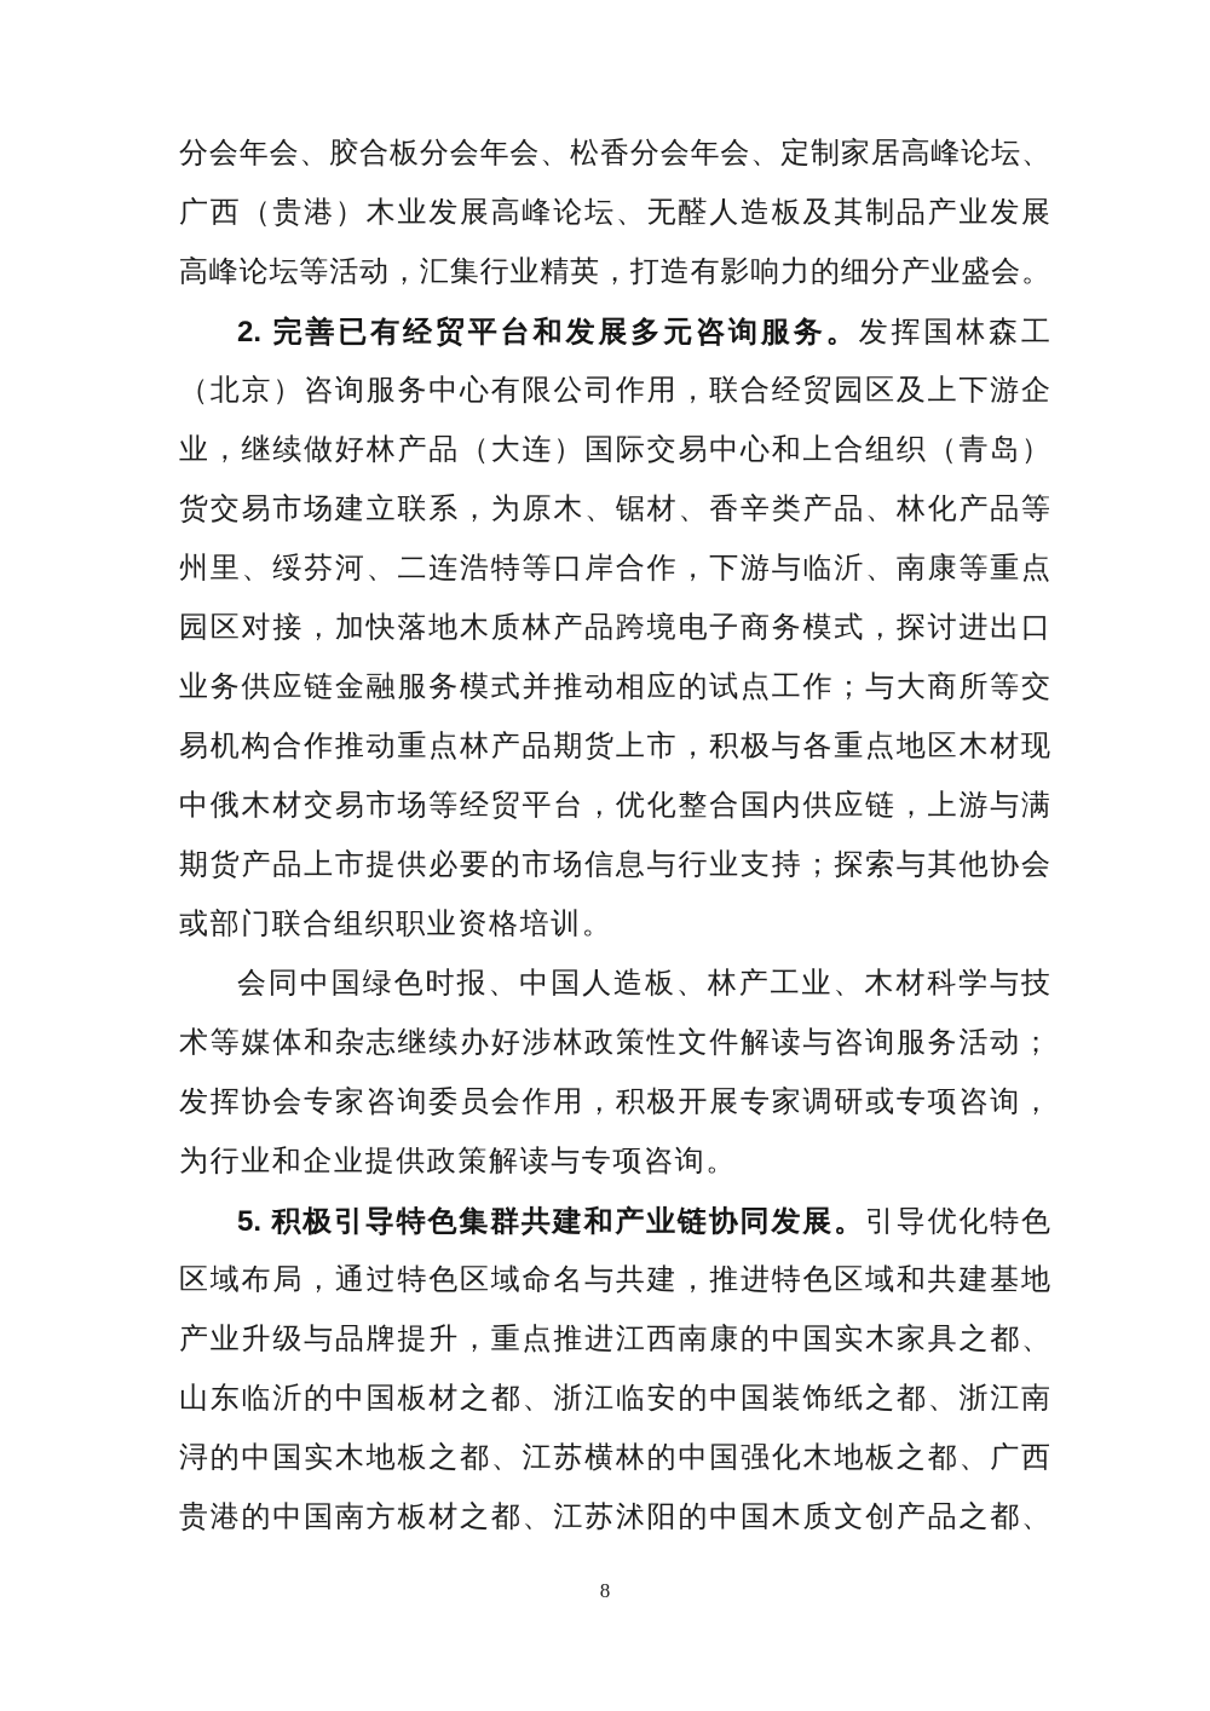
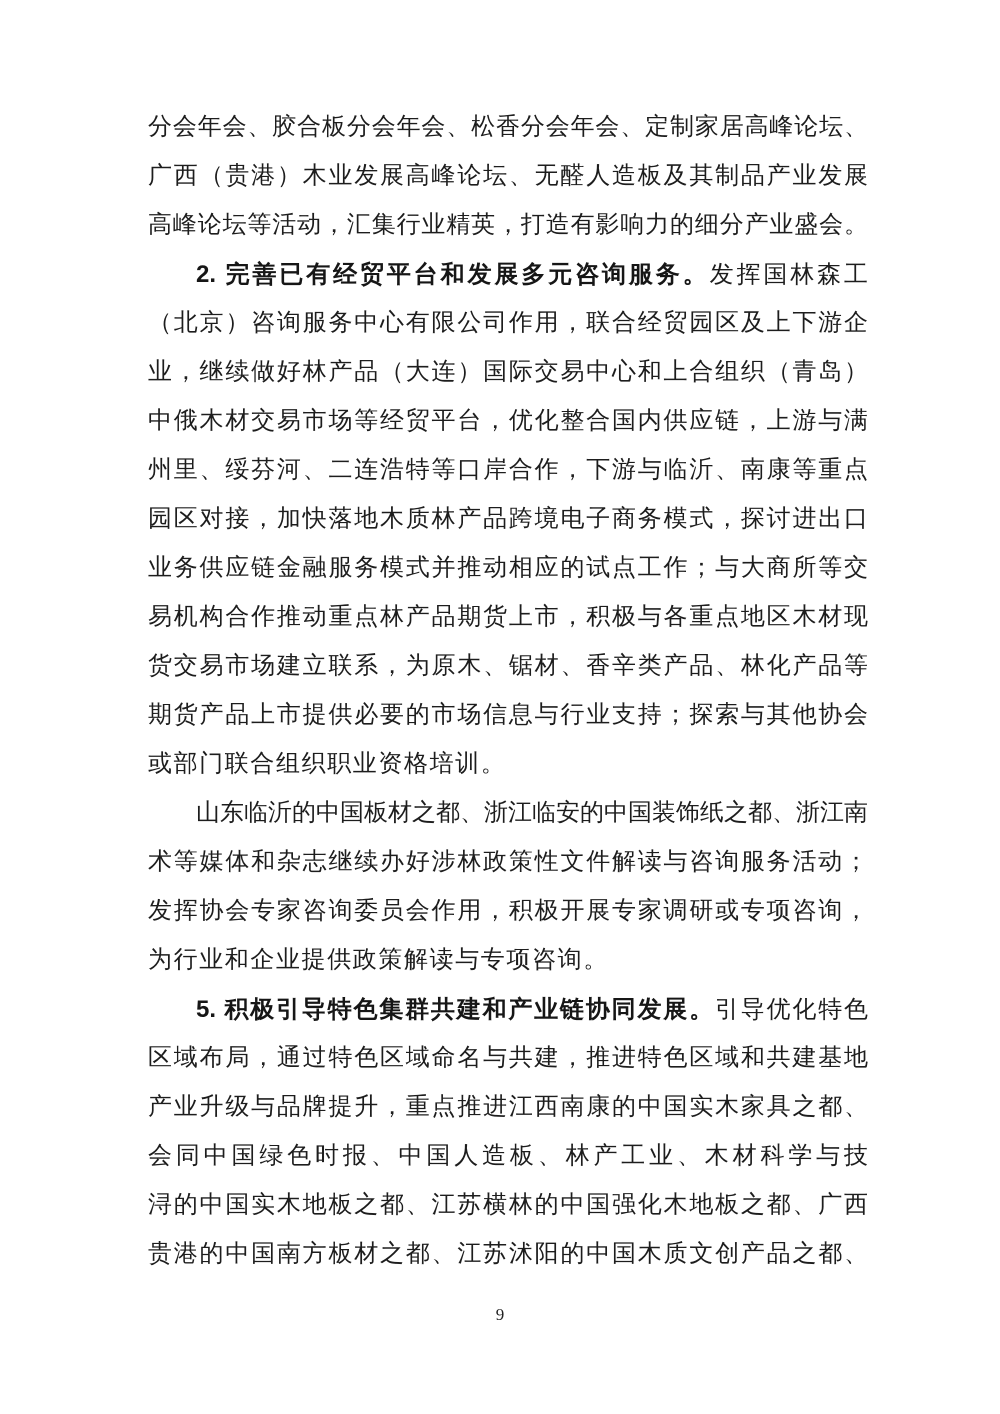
  分会年会、胶合板分会年会、松香分会年会、定制家居高峰论坛、
  广西（贵港）木业发展高峰论坛、无醛人造板及其制品产业发展
  高峰论坛等活动，汇集行业精英，打造有影响力的细分产业盛会。
  2. 完善已有经贸平台和发展多元咨询服务。发挥国林森工
  （北京）咨询服务中心有限公司作用，联合经贸园区及上下游企
  业，继续做好林产品（大连）国际交易中心和上合组织（青岛）
- 货交易市场建立联系，为原木、锯材、香辛类产品、林化产品等
+ 中俄木材交易市场等经贸平台，优化整合国内供应链，上游与满
  州里、绥芬河、二连浩特等口岸合作，下游与临沂、南康等重点
  园区对接，加快落地木质林产品跨境电子商务模式，探讨进出口
  业务供应链金融服务模式并推动相应的试点工作；与大商所等交
  易机构合作推动重点林产品期货上市，积极与各重点地区木材现
- 中俄木材交易市场等经贸平台，优化整合国内供应链，上游与满
+ 货交易市场建立联系，为原木、锯材、香辛类产品、林化产品等
  期货产品上市提供必要的市场信息与行业支持；探索与其他协会
  或部门联合组织职业资格培训。
- 会同中国绿色时报、中国人造板、林产工业、木材科学与技
+ 山东临沂的中国板材之都、浙江临安的中国装饰纸之都、浙江南
  术等媒体和杂志继续办好涉林政策性文件解读与咨询服务活动；
  发挥协会专家咨询委员会作用，积极开展专家调研或专项咨询，
  为行业和企业提供政策解读与专项咨询。
  5. 积极引导特色集群共建和产业链协同发展。引导优化特色
  区域布局，通过特色区域命名与共建，推进特色区域和共建基地
  产业升级与品牌提升，重点推进江西南康的中国实木家具之都、
- 山东临沂的中国板材之都、浙江临安的中国装饰纸之都、浙江南
+ 会同中国绿色时报、中国人造板、林产工业、木材科学与技
  浔的中国实木地板之都、江苏横林的中国强化木地板之都、广西
  贵港的中国南方板材之都、江苏沭阳的中国木质文创产品之都、
- 8
+ 9
